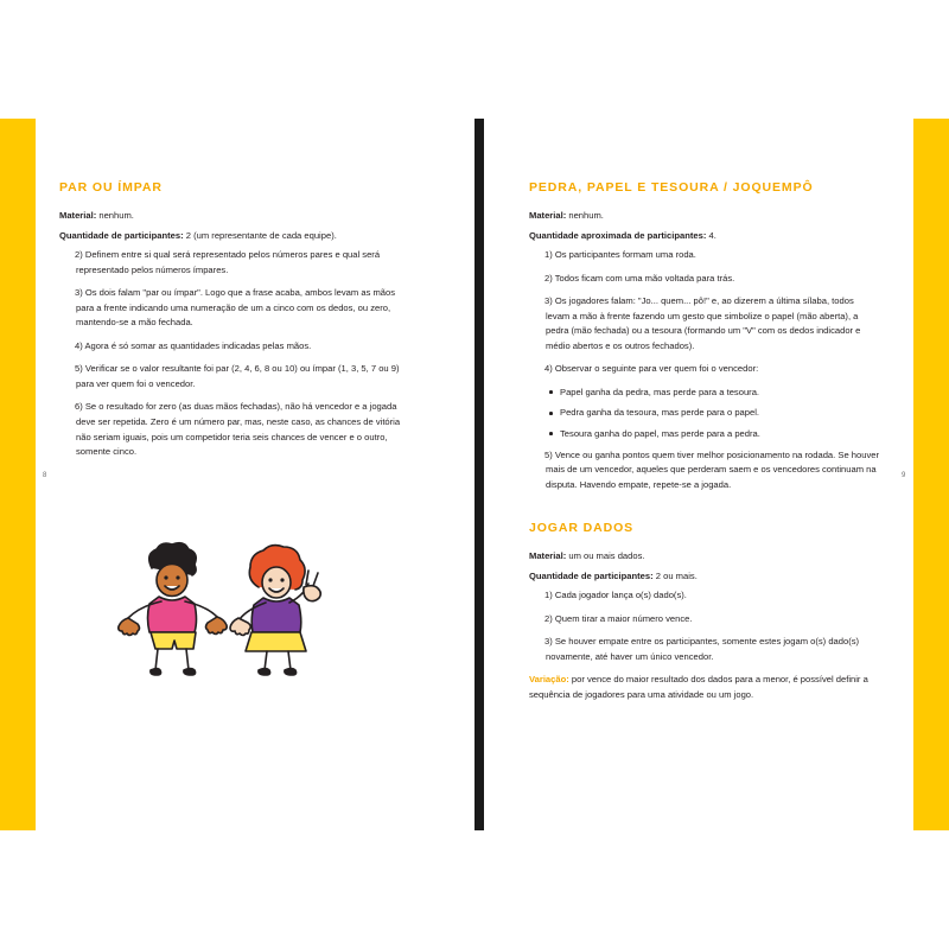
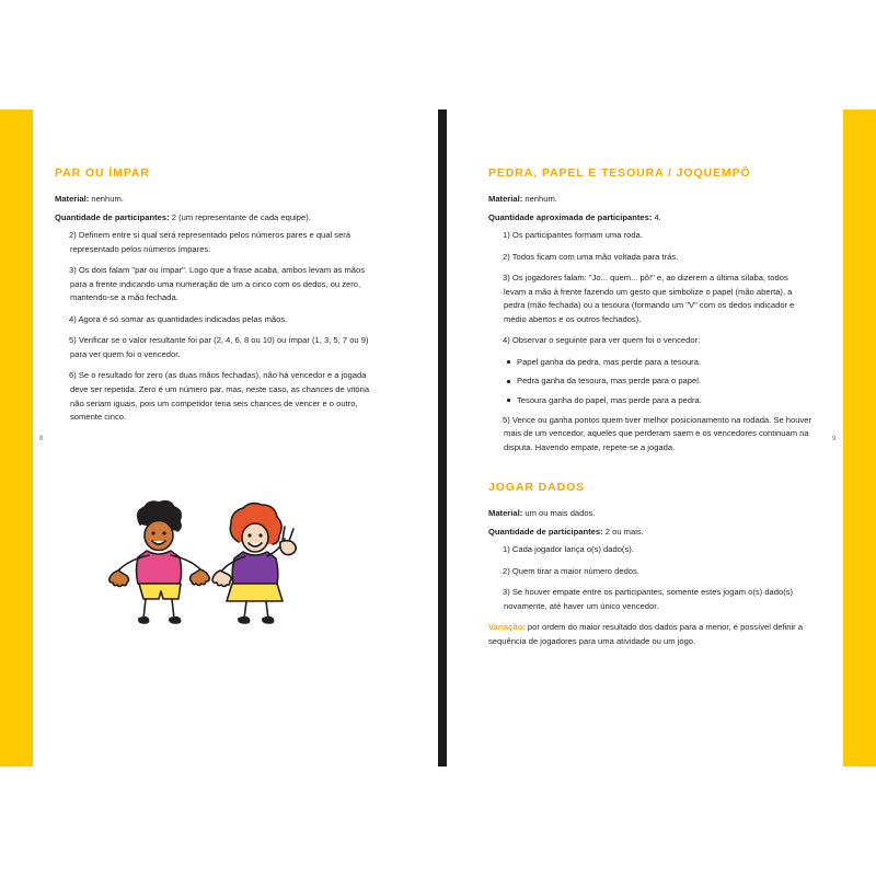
  PAR OU ÍMPAR
  Material: nenhum.
  Quantidade de participantes: 2 (um representante de cada equipe).
  2) Definem entre si qual será representado pelos números pares e qual será representado pelos números ímpares.
  3) Os dois falam "par ou ímpar". Logo que a frase acaba, ambos levam as mãos para a frente indicando uma numeração de um a cinco com os dedos, ou zero, mantendo-se a mão fechada.
  4) Agora é só somar as quantidades indicadas pelas mãos.
  5) Verificar se o valor resultante foi par (2, 4, 6, 8 ou 10) ou ímpar (1, 3, 5, 7 ou 9) para ver quem foi o vencedor.
  6) Se o resultado for zero (as duas mãos fechadas), não há vencedor e a jogada deve ser repetida. Zero é um número par, mas, neste caso, as chances de vitória não seriam iguais, pois um competidor teria seis chances de vencer e o outro, somente cinco.
  PEDRA, PAPEL E TESOURA / JOQUEMPÔ
  Material: nenhum.
  Quantidade aproximada de participantes: 4.
  1) Os participantes formam uma roda.
  2) Todos ficam com uma mão voltada para trás.
  3) Os jogadores falam: "Jo... quem... pô!" e, ao dizerem a última sílaba, todos levam a mão à frente fazendo um gesto que simbolize o papel (mão aberta), a pedra (mão fechada) ou a tesoura (formando um "V" com os dedos indicador e médio abertos e os outros fechados).
  4) Observar o seguinte para ver quem foi o vencedor:
  Papel ganha da pedra, mas perde para a tesoura.
  Pedra ganha da tesoura, mas perde para o papel.
  Tesoura ganha do papel, mas perde para a pedra.
  5) Vence ou ganha pontos quem tiver melhor posicionamento na rodada. Se houver mais de um vencedor, aqueles que perderam saem e os vencedores continuam na disputa. Havendo empate, repete-se a jogada.
  JOGAR DADOS
  Material: um ou mais dados.
  Quantidade de participantes: 2 ou mais.
  1) Cada jogador lança o(s) dado(s).
- 2) Quem tirar a maior número vence.
+ 2) Quem tirar a maior número dedos.
  3) Se houver empate entre os participantes, somente estes jogam o(s) dado(s) novamente, até haver um único vencedor.
- Variação: por vence do maior resultado dos dados para a menor, é possível definir a sequência de jogadores para uma atividade ou um jogo.
+ Variação: por ordem do maior resultado dos dados para a menor, é possível definir a sequência de jogadores para uma atividade ou um jogo.
